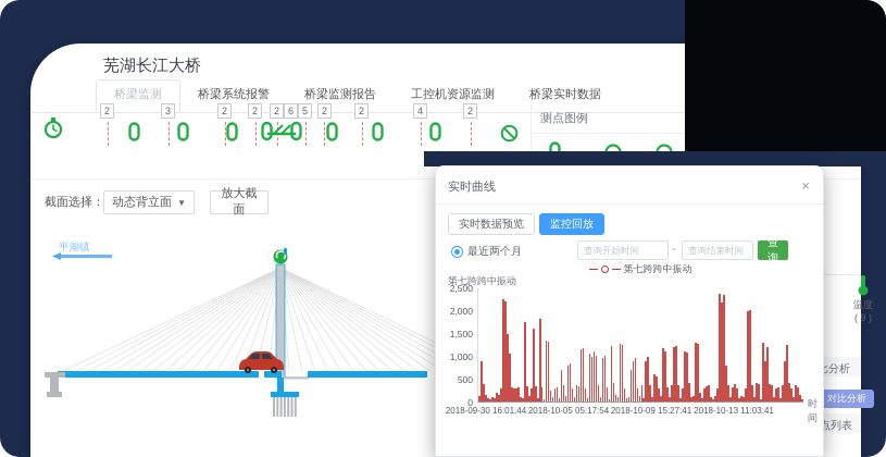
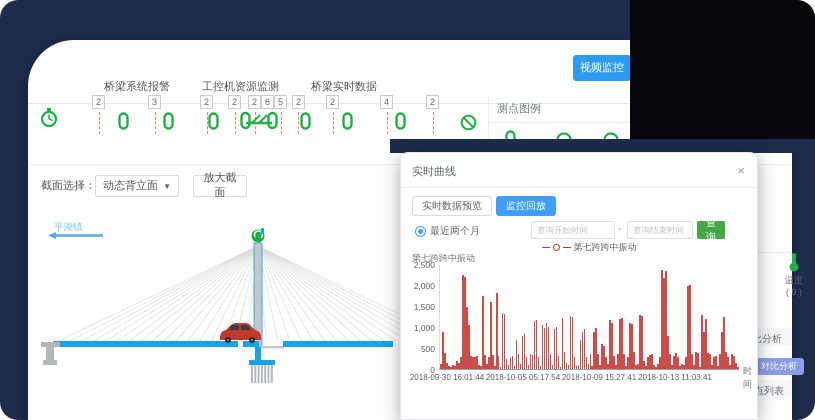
- 芜湖长江大桥
- 桥梁监测
  桥梁系统报警
- 桥梁监测报告
  工控机资源监测
  桥梁实时数据
+ 视频监控
  2
  3
  2
  2
  2
  6
  5
  2
  2
  4
  2
  测点图例
  截面选择：
  动态背立面
  ▼
  放大截面
  平湖镇
  温度
  ( 9 )
  对比分析
  实时曲线
  ×
  实时数据预览
  监控回放
  最近两个月
  查询开始时间
  -
  查询结束时间
  查询
  第七跨跨中振动
  第七跨跨中振动
  2,500
  2,000
  1,500
  1,000
  500
  0
  2018-09-30 16:01:44
  2018-10-05 05:17:54
  2018-10-09 15:27:41
  2018-10-13 11:03:41
  时间
